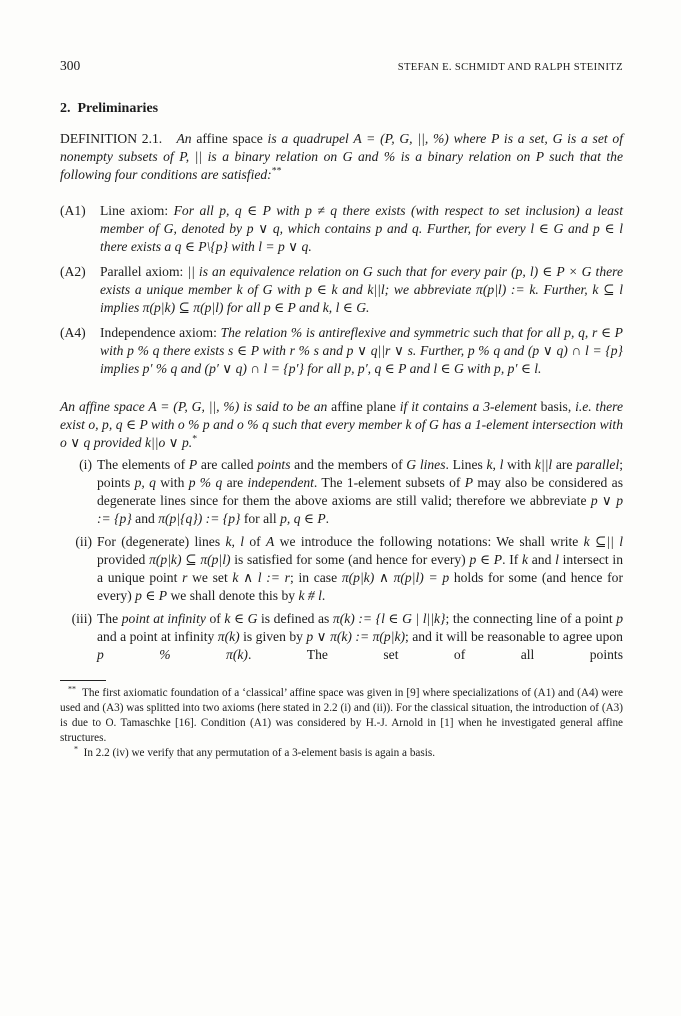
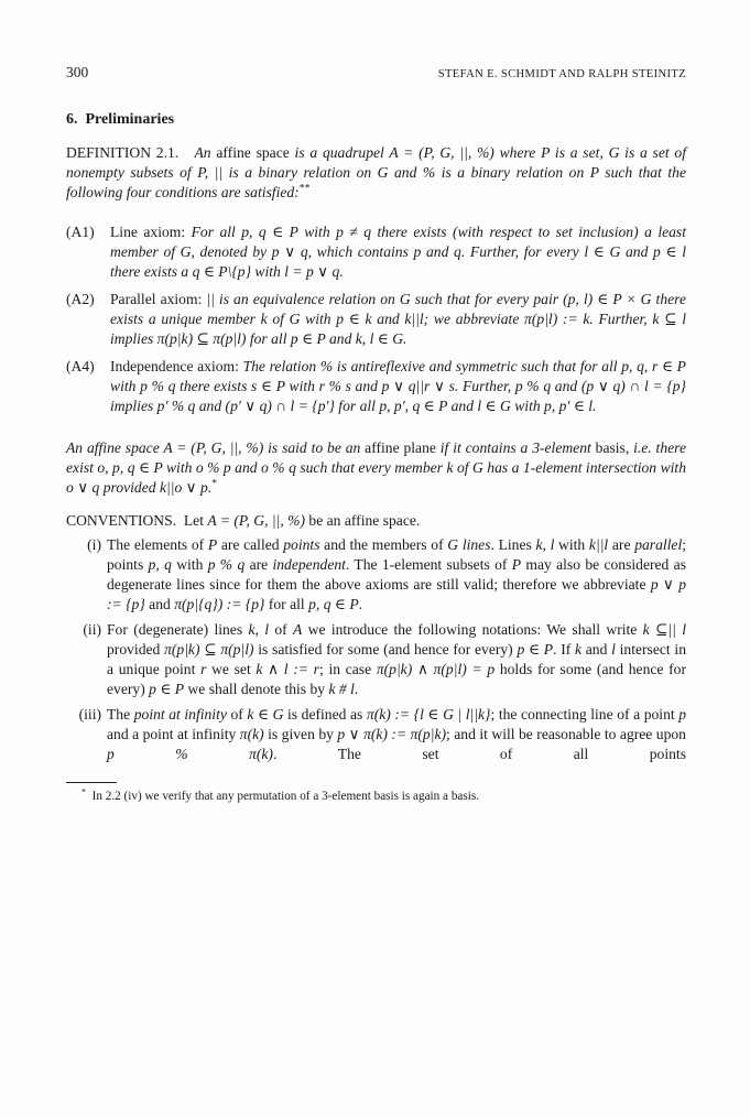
  300
  STEFAN E. SCHMIDT AND RALPH STEINITZ
- 2. Preliminaries
+ 6. Preliminaries
  DEFINITION 2.1. An affine space is a quadrupel A = (P, G, ||, %) where P is a set, G is a set of nonempty subsets of P, || is a binary relation on G and % is a binary relation on P such that the following four conditions are satisfied:**
  (A1)
  Line axiom: For all p, q ∈ P with p ≠ q there exists (with respect to set inclusion) a least member of G, denoted by p ∨ q, which contains p and q. Further, for every l ∈ G and p ∈ l there exists a q ∈ P\{p} with l = p ∨ q.
  (A2)
  Parallel axiom: || is an equivalence relation on G such that for every pair (p, l) ∈ P × G there exists a unique member k of G with p ∈ k and k||l; we abbreviate π(p|l) := k. Further, k ⊆ l implies π(p|k) ⊆ π(p|l) for all p ∈ P and k, l ∈ G.
  (A4)
  Independence axiom: The relation % is antireflexive and symmetric such that for all p, q, r ∈ P with p % q there exists s ∈ P with r % s and p ∨ q||r ∨ s. Further, p % q and (p ∨ q) ∩ l = {p} implies p′ % q and (p′ ∨ q) ∩ l = {p′} for all p, p′, q ∈ P and l ∈ G with p, p′ ∈ l.
  An affine space A = (P, G, ||, %) is said to be an affine plane if it contains a 3-element basis, i.e. there exist o, p, q ∈ P with o % p and o % q such that every member k of G has a 1-element intersection with o ∨ q provided k||o ∨ p.*
+ CONVENTIONS. Let A = (P, G, ||, %) be an affine space.
  (i)
  The elements of P are called points and the members of G lines. Lines k, l with k||l are parallel; points p, q with p % q are independent. The 1-element subsets of P may also be considered as degenerate lines since for them the above axioms are still valid; therefore we abbreviate p ∨ p := {p} and π(p|{q}) := {p} for all p, q ∈ P.
  (ii)
  For (degenerate) lines k, l of A we introduce the following notations: We shall write k ⊆|| l provided π(p|k) ⊆ π(p|l) is satisfied for some (and hence for every) p ∈ P. If k and l intersect in a unique point r we set k ∧ l := r; in case π(p|k) ∧ π(p|l) = p holds for some (and hence for every) p ∈ P we shall denote this by k # l.
  (iii)
  The point at infinity of k ∈ G is defined as π(k) := {l ∈ G | l||k}; the connecting line of a point p and a point at infinity π(k) is given by p ∨ π(k) := π(p|k); and it will be reasonable to agree upon p % π(k). The set of all points
- ** The first axiomatic foundation of a ‘classical’ affine space was given in [9] where specializations of (A1) and (A4) were used and (A3) was splitted into two axioms (here stated in 2.2 (i) and (ii)). For the classical situation, the introduction of (A3) is due to O. Tamaschke [16]. Condition (A1) was considered by H.-J. Arnold in [1] when he investigated general affine structures.
  * In 2.2 (iv) we verify that any permutation of a 3-element basis is again a basis.
